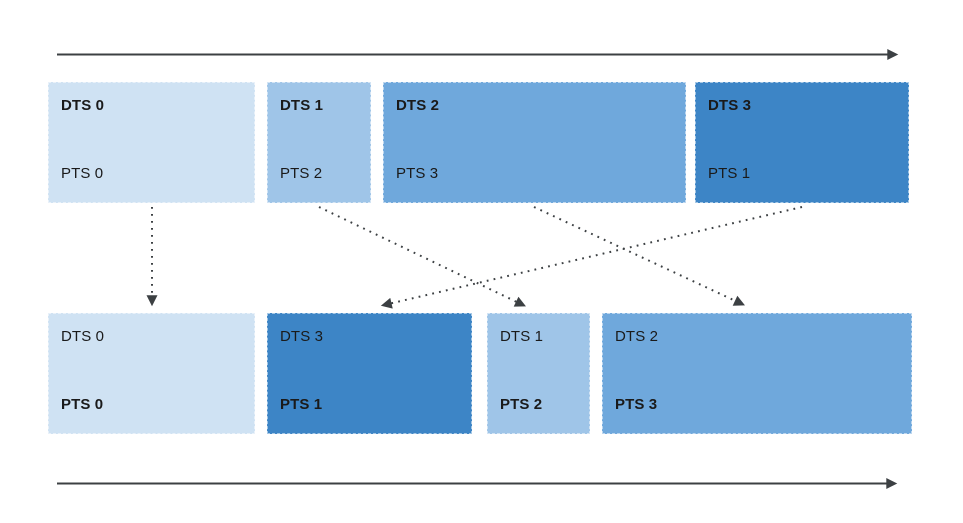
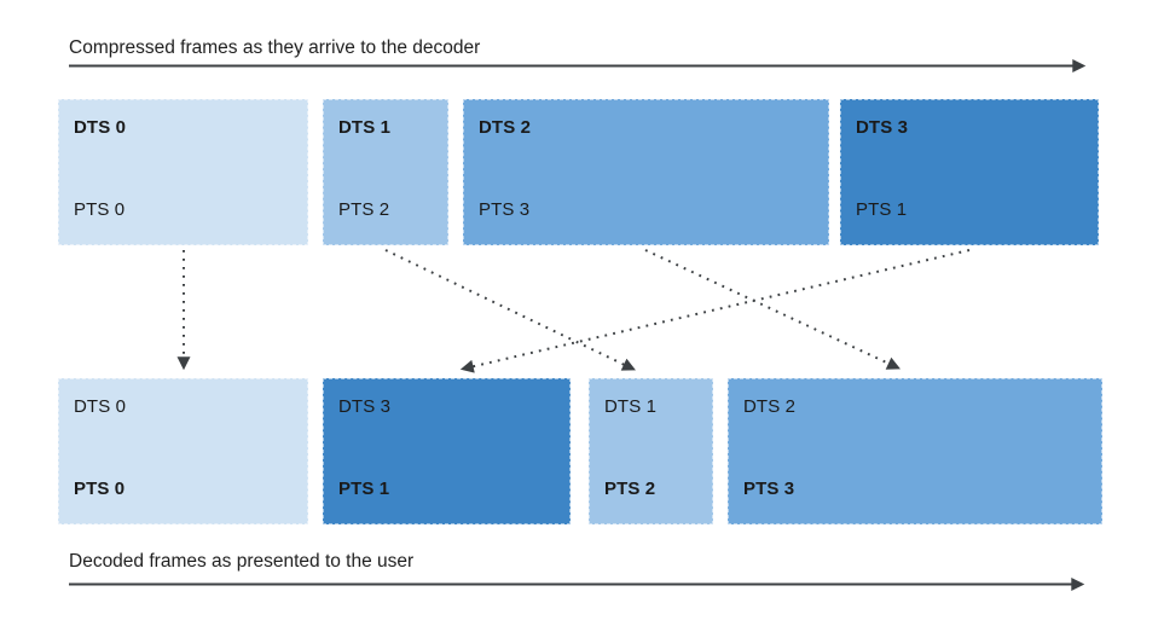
+ Compressed frames as they arrive to the decoder
+ Decoded frames as presented to the user
  DTS 0
  PTS 0
  DTS 1
  PTS 2
  DTS 2
  PTS 3
  DTS 3
  PTS 1
  DTS 0
  PTS 0
  DTS 3
  PTS 1
  DTS 1
  PTS 2
  DTS 2
  PTS 3
